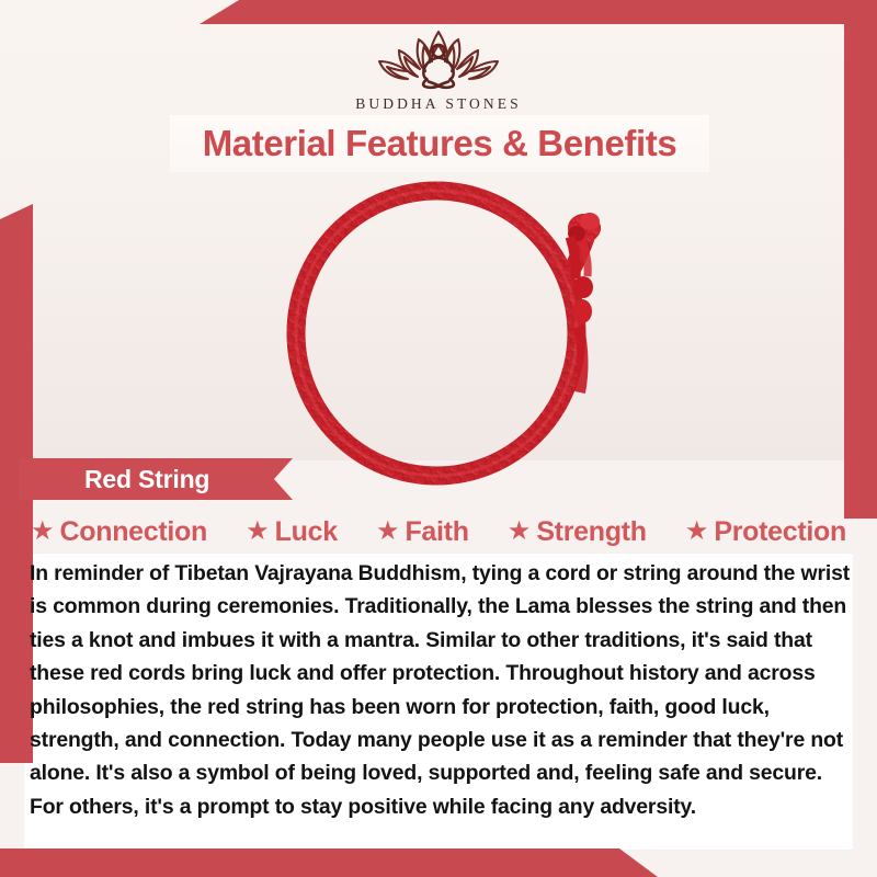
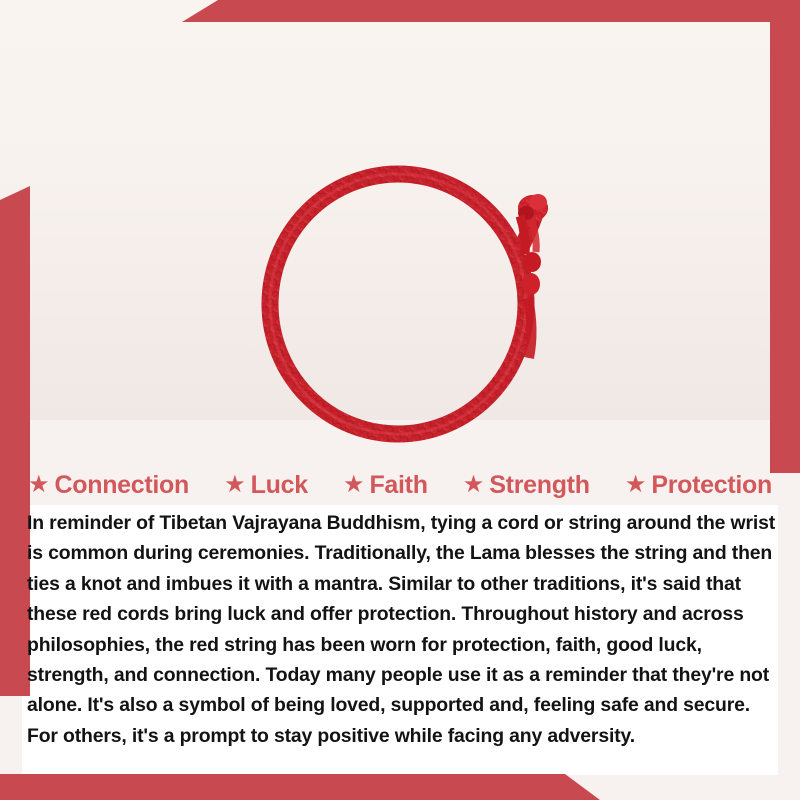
- BUDDHA STONES
- Material Features & Benefits
- Red String
  ★
  Connection
  ★
  Luck
  ★
  Faith
  ★
  Strength
  ★
  Protection
  In reminder of Tibetan Vajrayana Buddhism, tying a cord or string around the wrist is common during ceremonies. Traditionally, the Lama blesses the string and then ties a knot and imbues it with a mantra. Similar to other traditions, it's said that these red cords bring luck and offer protection. Throughout history and across philosophies, the red string has been worn for protection, faith, good luck, strength, and connection. Today many people use it as a reminder that they're not alone. It's also a symbol of being loved, supported and, feeling safe and secure. For others, it's a prompt to stay positive while facing any adversity.
